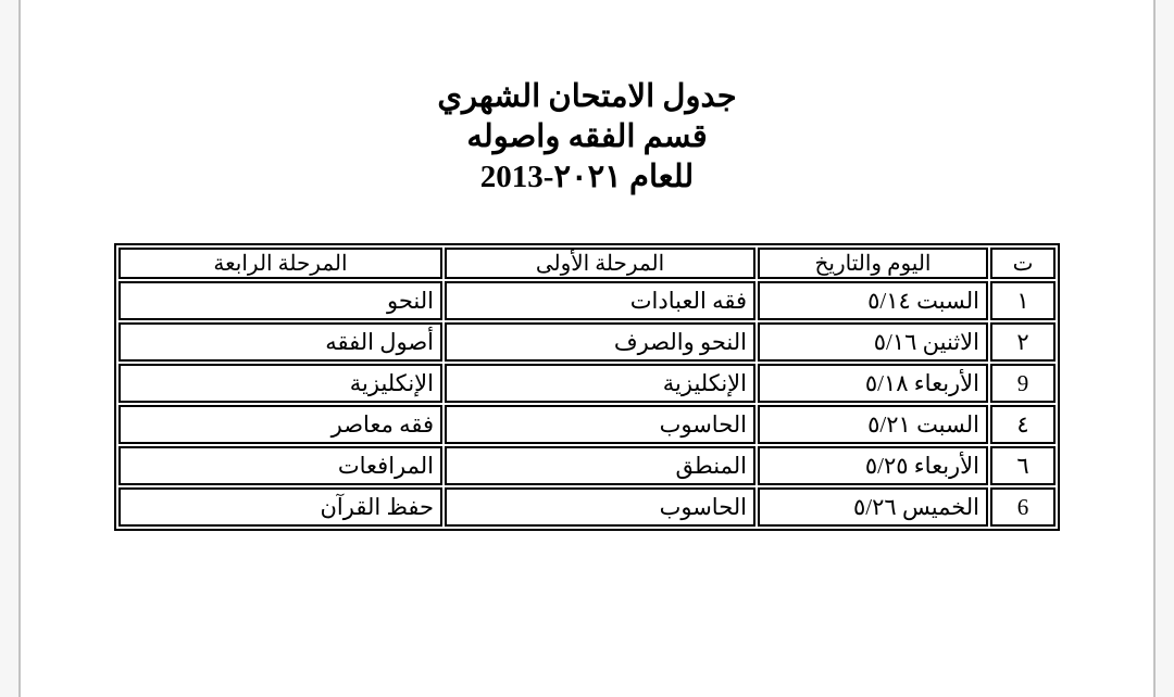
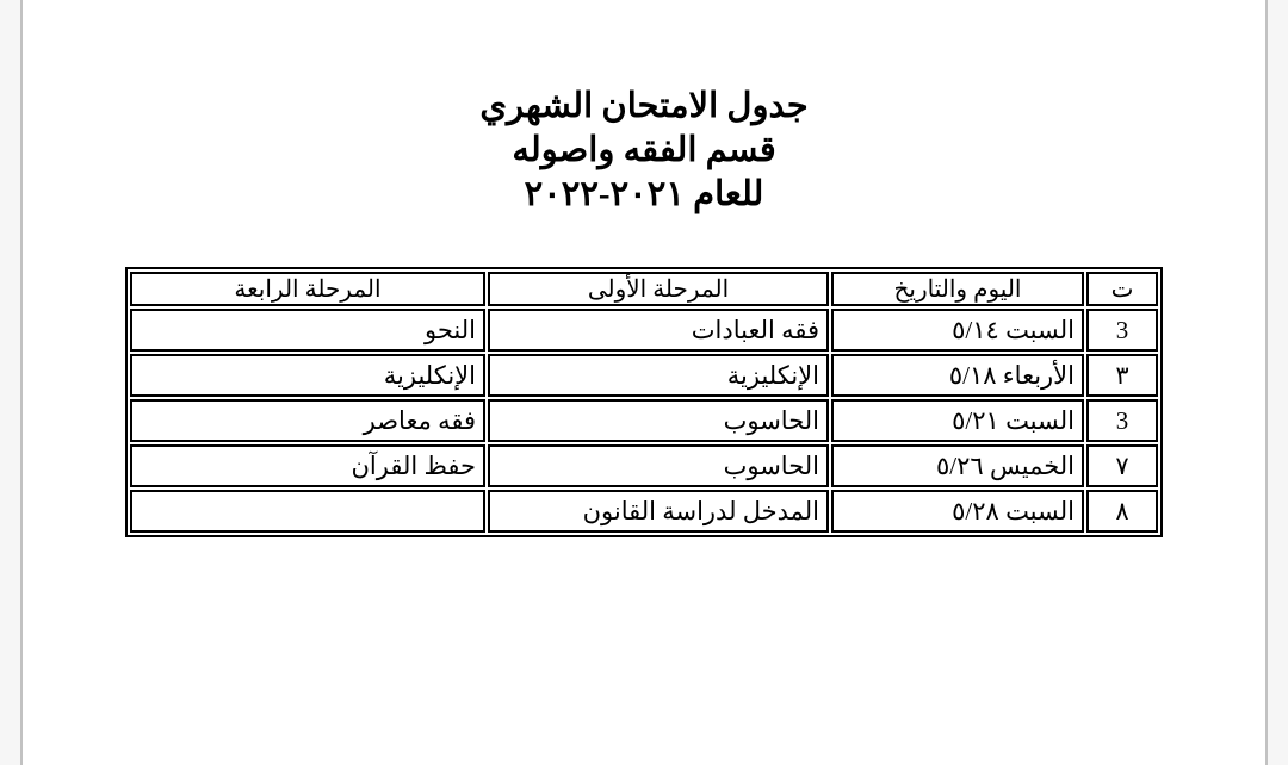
  جدول الامتحان الشهري
  قسم الفقه واصوله
- للعام ٢٠٢١-2013
+ للعام ٢٠٢١-٢٠٢٢
  ت	اليوم والتاريخ	المرحلة الأولى	المرحلة الرابعة
- ١	السبت ٥/١٤	فقه العبادات	النحو
+ 3	السبت ٥/١٤	فقه العبادات	النحو
- ٢	الاثنين ٥/١٦	النحو والصرف	أصول الفقه
- 9	الأربعاء ٥/١٨	الإنكليزية	الإنكليزية
+ ٣	الأربعاء ٥/١٨	الإنكليزية	الإنكليزية
- ٤	السبت ٥/٢١	الحاسوب	فقه معاصر
+ 3	السبت ٥/٢١	الحاسوب	فقه معاصر
- ٦	الأربعاء ٥/٢٥	المنطق	المرافعات
- 6	الخميس ٥/٢٦	الحاسوب	حفظ القرآن
+ ٧	الخميس ٥/٢٦	الحاسوب	حفظ القرآن
+ ٨	السبت ٥/٢٨	المدخل لدراسة القانون
